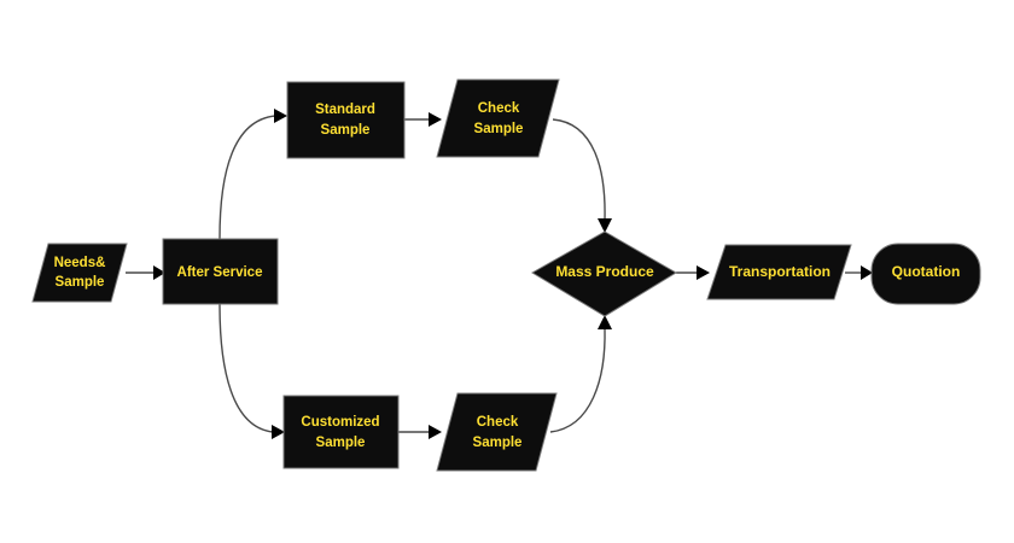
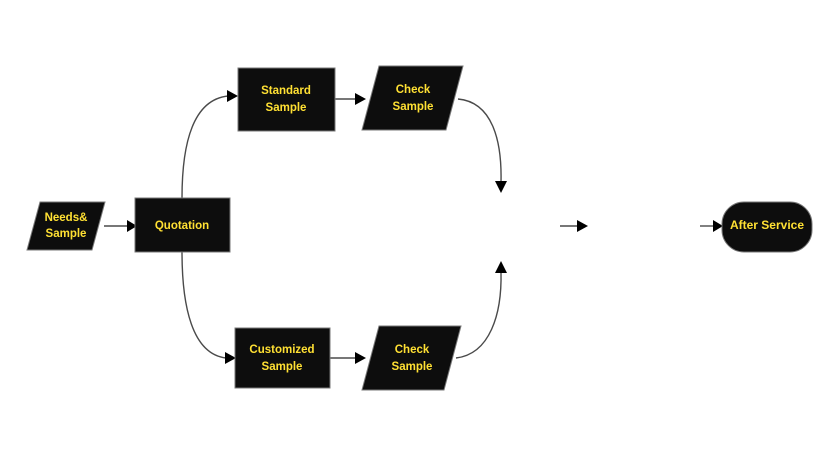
  Needs&
  Sample
- After Service
+ Quotation
  Standard
  Sample
  Check
  Sample
  Customized
  Sample
  Check
  Sample
- Mass Produce
- Transportation
- Quotation
+ After Service
